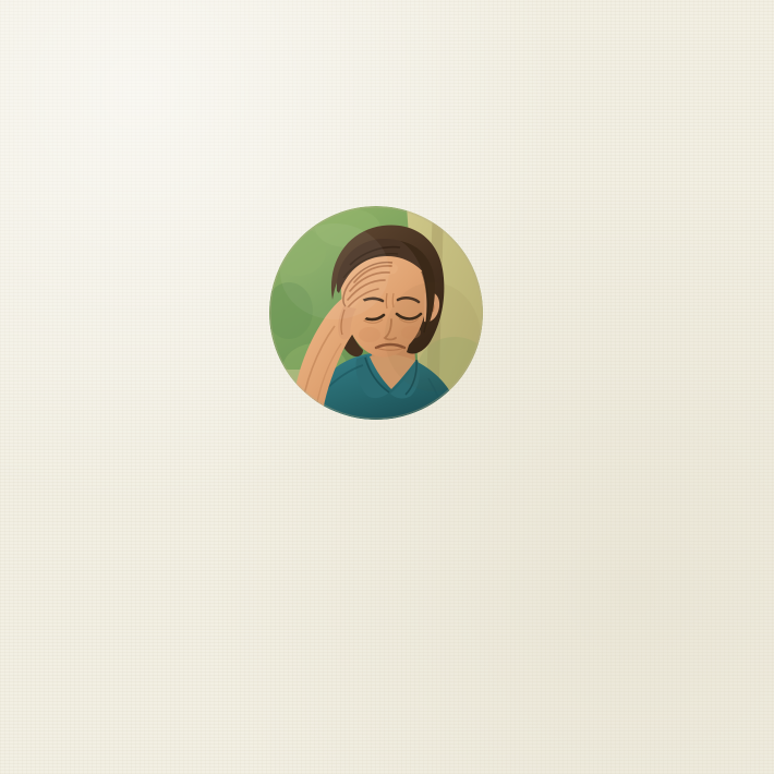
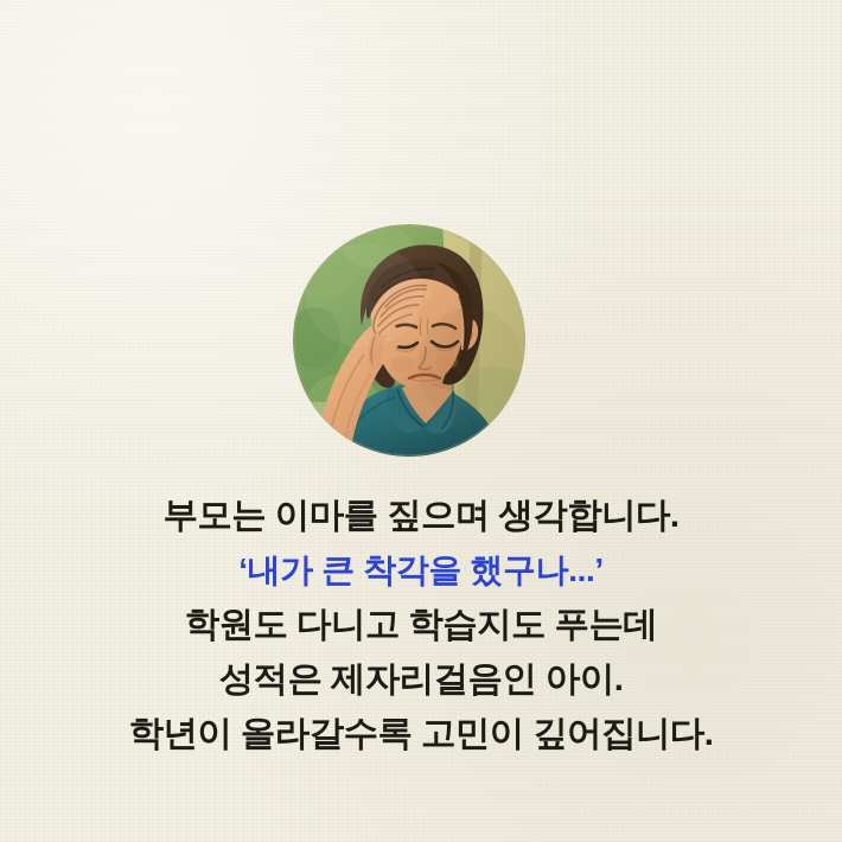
+ 부모는 이마를 짚으며 생각합니다.
+ ‘내가 큰 착각을 했구나...’
+ 학원도 다니고 학습지도 푸는데
+ 성적은 제자리걸음인 아이.
+ 학년이 올라갈수록 고민이 깊어집니다.
